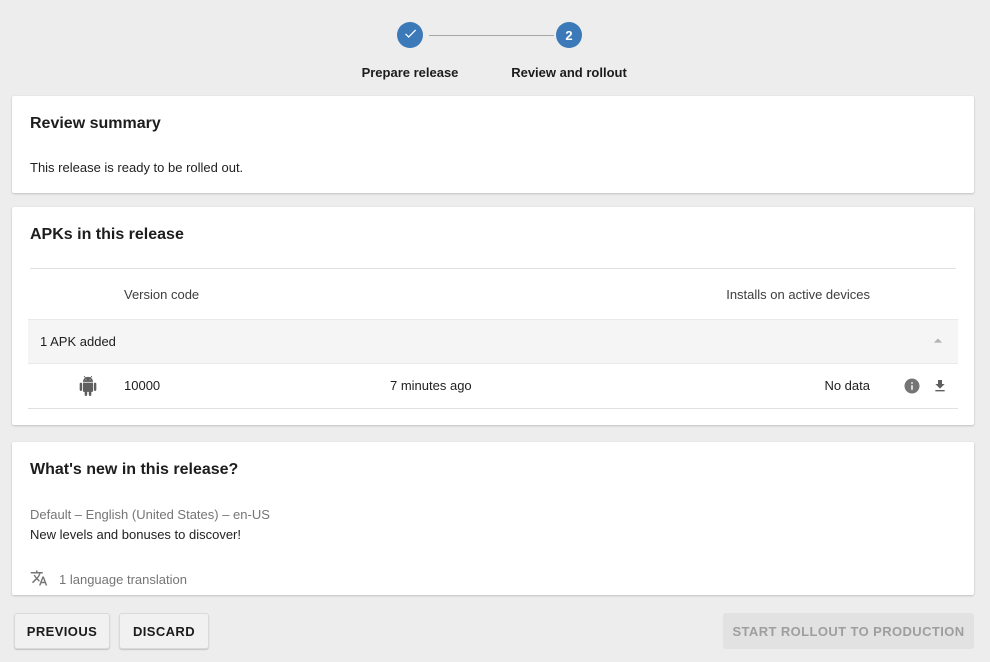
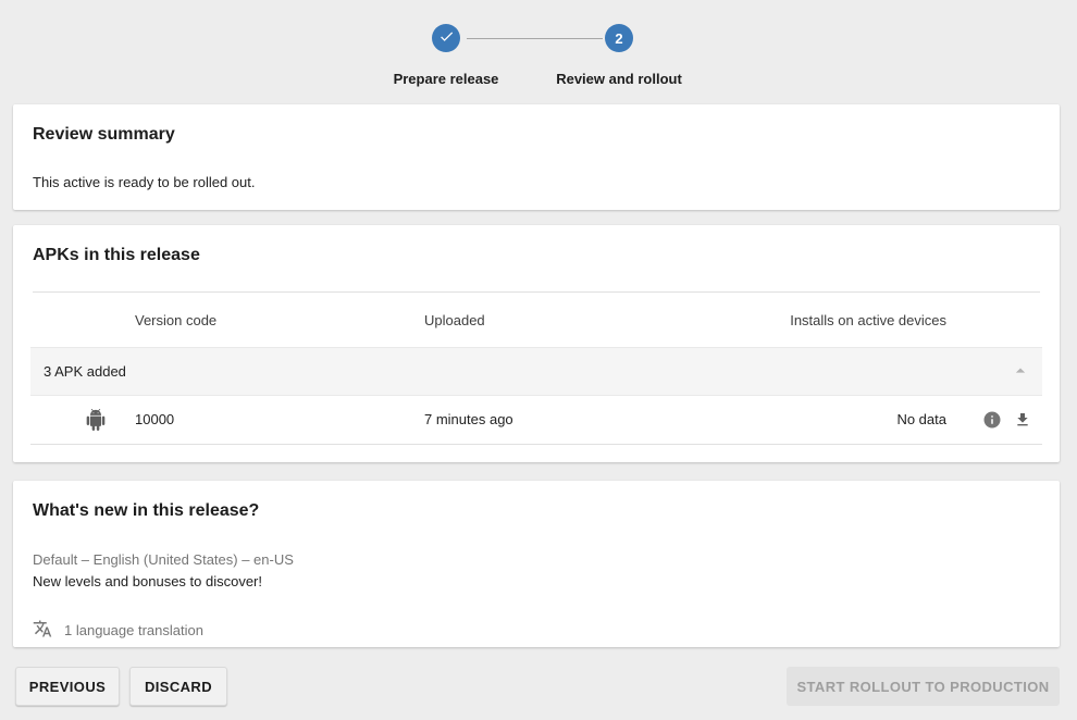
  2
  Prepare release
  Review and rollout
  Review summary
- This release is ready to be rolled out.
+ This active is ready to be rolled out.
  APKs in this release
  Version code
+ Uploaded
  Installs on active devices
- 1 APK added
+ 3 APK added
  10000
  7 minutes ago
  No data
  What's new in this release?
  Default – English (United States) – en-US
  New levels and bonuses to discover!
  1 language translation
  PREVIOUS
  DISCARD
  START ROLLOUT TO PRODUCTION
